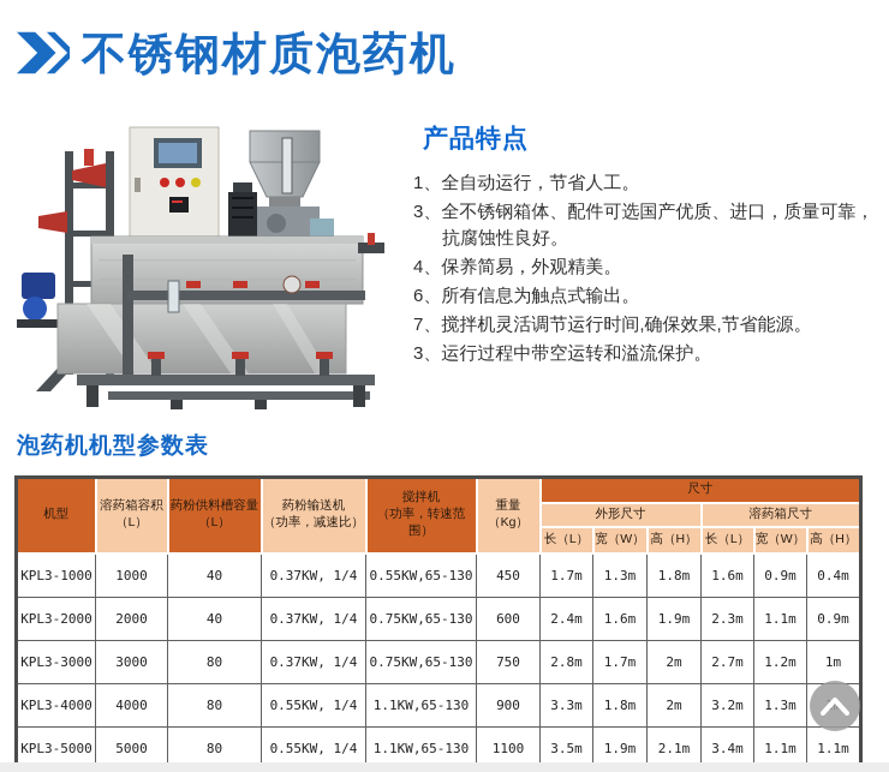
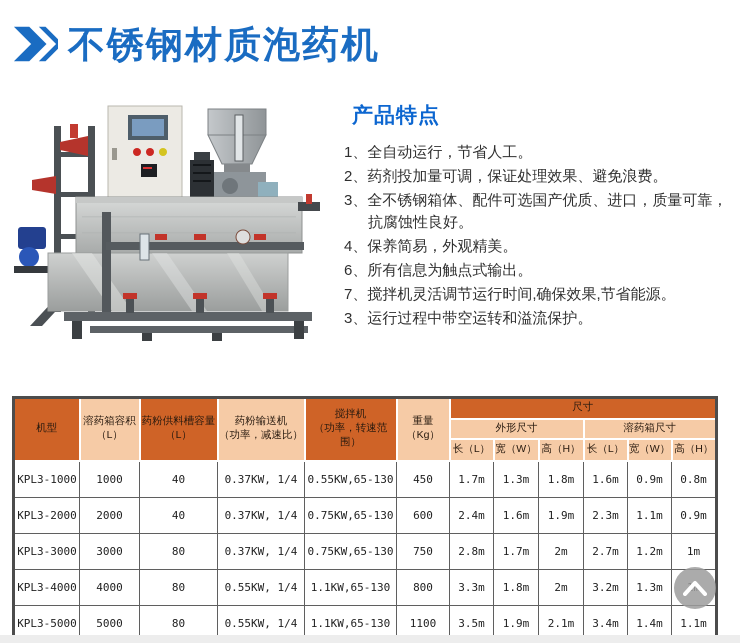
  不锈钢材质泡药机
  产品特点
  1、全自动运行，节省人工。
+ 2、药剂投加量可调，保证处理效果、避免浪费。
  3、全不锈钢箱体、配件可选国产优质、进口，质量可靠，抗腐蚀性良好。
  4、保养简易，外观精美。
  6、所有信息为触点式输出。
  7、搅拌机灵活调节运行时间,确保效果,节省能源。
  3、运行过程中带空运转和溢流保护。
- 泡药机机型参数表
  机型	溶药箱容积 （L）	药粉供料槽容量 （L）	药粉输送机 （功率，减速比）	搅拌机 （功率，转速范围）	重量 （Kg）	尺寸
  外形尺寸	溶药箱尺寸
  长（L）	宽（W）	高（H）	长（L）	宽（W）	高（H）
- KPL3-1000	1000	40	0.37KW, 1/4	0.55KW,65-130	450	1.7m	1.3m	1.8m	1.6m	0.9m	0.4m
+ KPL3-1000	1000	40	0.37KW, 1/4	0.55KW,65-130	450	1.7m	1.3m	1.8m	1.6m	0.9m	0.8m
  KPL3-2000	2000	40	0.37KW, 1/4	0.75KW,65-130	600	2.4m	1.6m	1.9m	2.3m	1.1m	0.9m
  KPL3-3000	3000	80	0.37KW, 1/4	0.75KW,65-130	750	2.8m	1.7m	2m	2.7m	1.2m	1m
- KPL3-4000	4000	80	0.55KW, 1/4	1.1KW,65-130	900	3.3m	1.8m	2m	3.2m	1.3m
+ KPL3-4000	4000	80	0.55KW, 1/4	1.1KW,65-130	800	3.3m	1.8m	2m	3.2m	1.3m
- KPL3-5000	5000	80	0.55KW, 1/4	1.1KW,65-130	1100	3.5m	1.9m	2.1m	3.4m	1.1m	1.1m
+ KPL3-5000	5000	80	0.55KW, 1/4	1.1KW,65-130	1100	3.5m	1.9m	2.1m	3.4m	1.4m	1.1m
